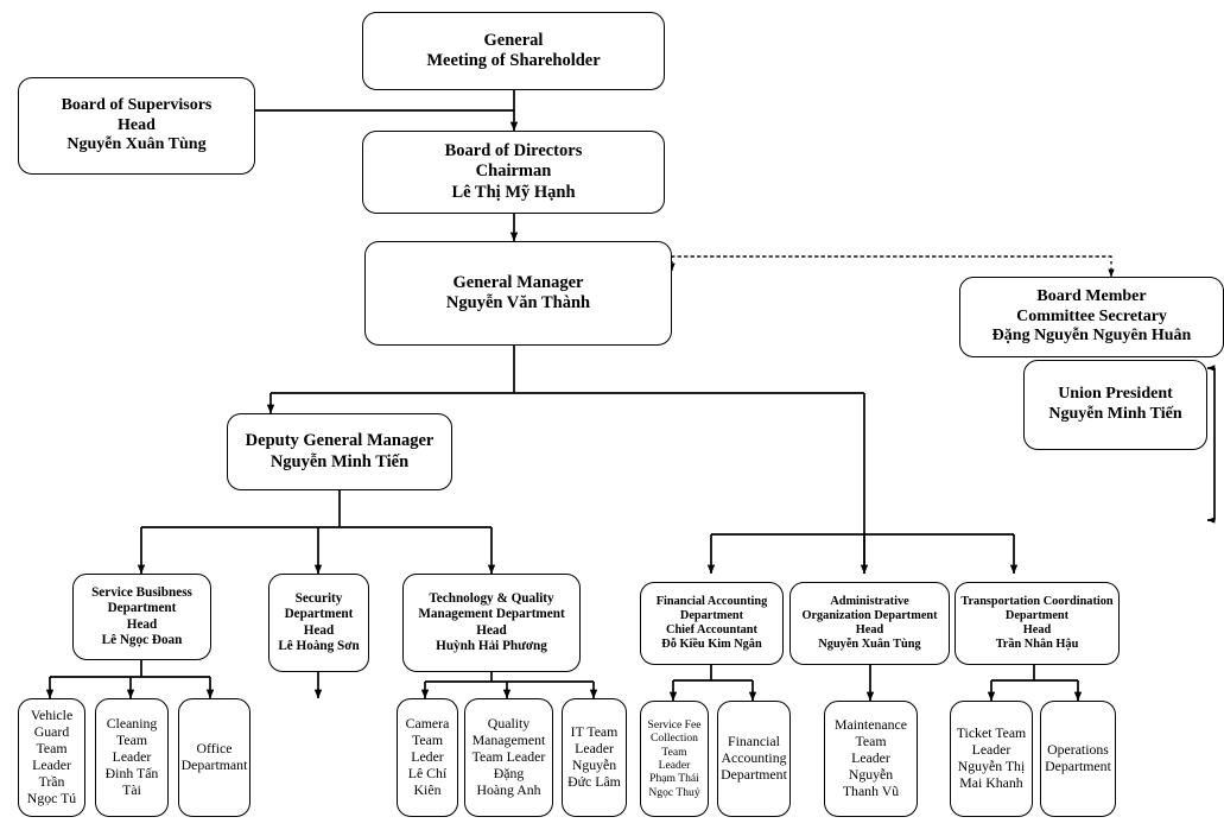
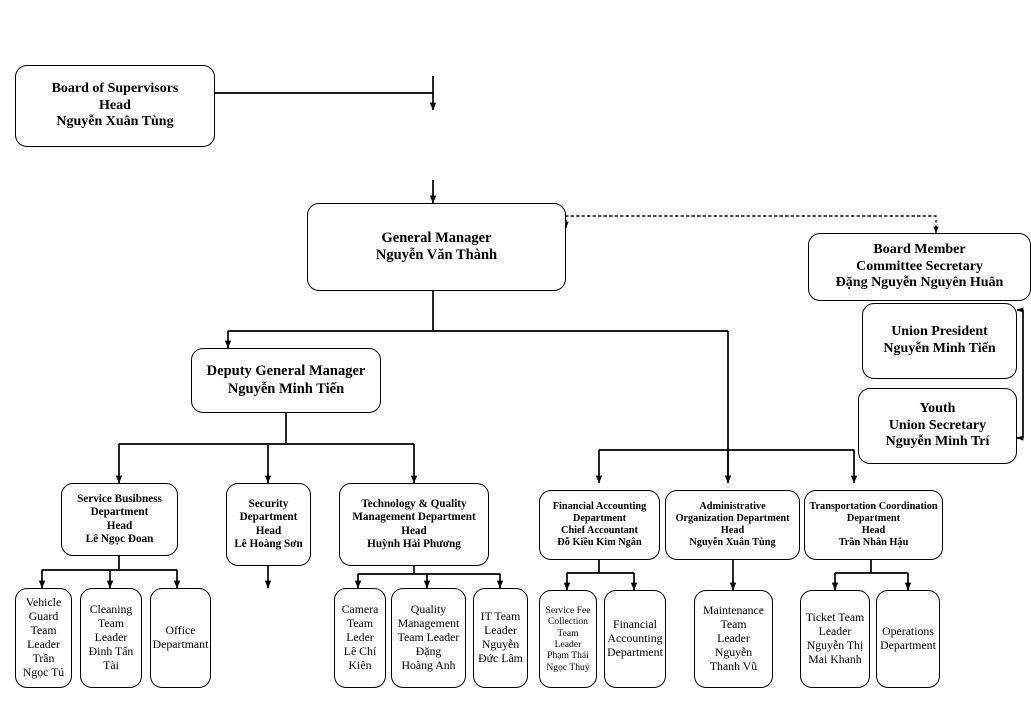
- General
- Meeting of Shareholder
  Board of Supervisors
  Head
  Nguyễn Xuân Tùng
- Board of Directors
- Chairman
- Lê Thị Mỹ Hạnh
  General Manager
  Nguyễn Văn Thành
  Board Member
  Committee Secretary
  Đặng Nguyễn Nguyên Huân
  Union President
  Nguyễn Minh Tiến
+ Youth
+ Union Secretary
+ Nguyễn Minh Trí
  Deputy General Manager
  Nguyễn Minh Tiến
  Service Busibness
  Department
  Head
  Lê Ngọc Đoan
  Security
  Department
  Head
  Lê Hoàng Sơn
  Technology & Quality
  Management Department
  Head
  Huỳnh Hải Phương
  Financial Accounting
  Department
  Chief Accountant
  Đỗ Kiều Kim Ngân
  Administrative
  Organization Department
  Head
  Nguyễn Xuân Tùng
  Transportation Coordination
  Department
  Head
  Trần Nhân Hậu
  Vehicle
  Guard
  Team
  Leader
  Trần
  Ngọc Tú
  Cleaning
  Team
  Leader
  Đinh Tấn
  Tài
  Office
  Departmant
  Camera
  Team
  Leder
  Lê Chí
  Kiên
  Quality
  Management
  Team Leader
  Đặng
  Hoàng Anh
  IT Team
  Leader
  Nguyễn
  Đức Lâm
  Service Fee
  Collection
  Team
  Leader
  Phạm Thái
  Ngọc Thuỷ
  Financial
  Accounting
  Department
  Maintenance
  Team
  Leader
  Nguyễn
  Thanh Vũ
  Ticket Team
  Leader
  Nguyễn Thị
  Mai Khanh
  Operations
  Department
